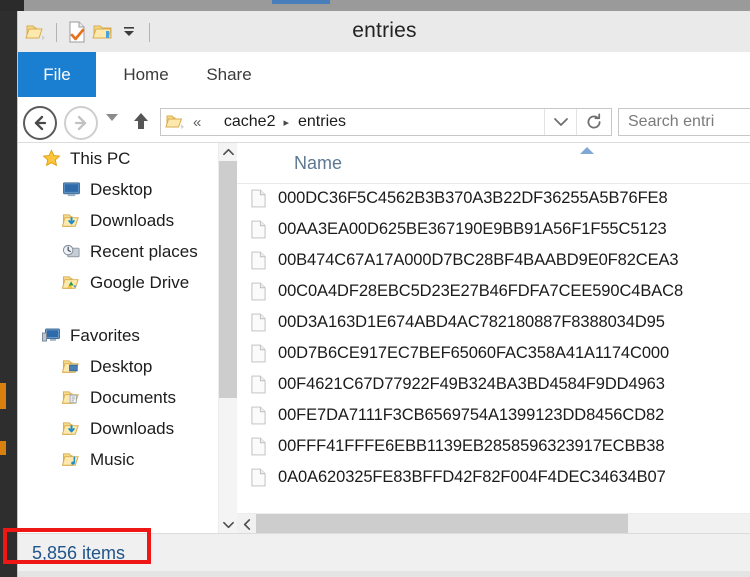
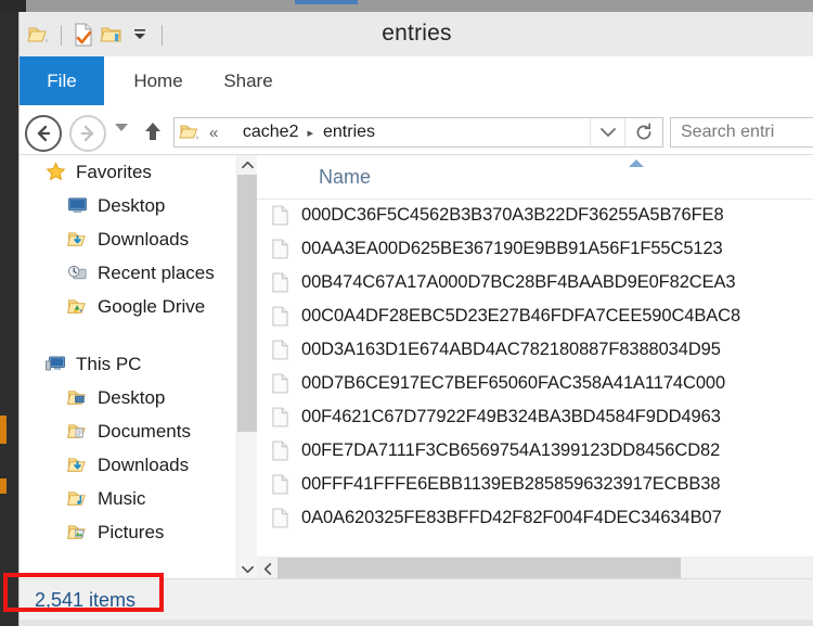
  entries
  File
  Home
  Share
  «
  cache2
  ▸
  entries
  Search entri
- This PC
+ Favorites
  Desktop
  Downloads
  Recent places
  Google Drive
- Favorites
+ This PC
  Desktop
  Documents
  Downloads
  Music
+ Pictures
  Name
  000DC36F5C4562B3B370A3B22DF36255A5B76FE8
  00AA3EA00D625BE367190E9BB91A56F1F55C5123
  00B474C67A17A000D7BC28BF4BAABD9E0F82CEA3
  00C0A4DF28EBC5D23E27B46FDFA7CEE590C4BAC8
  00D3A163D1E674ABD4AC782180887F8388034D95
  00D7B6CE917EC7BEF65060FAC358A41A1174C000
  00F4621C67D77922F49B324BA3BD4584F9DD4963
  00FE7DA7111F3CB6569754A1399123DD8456CD82
  00FFF41FFFE6EBB1139EB2858596323917ECBB38
  0A0A620325FE83BFFD42F82F004F4DEC34634B07
- 5,856 items
+ 2,541 items
